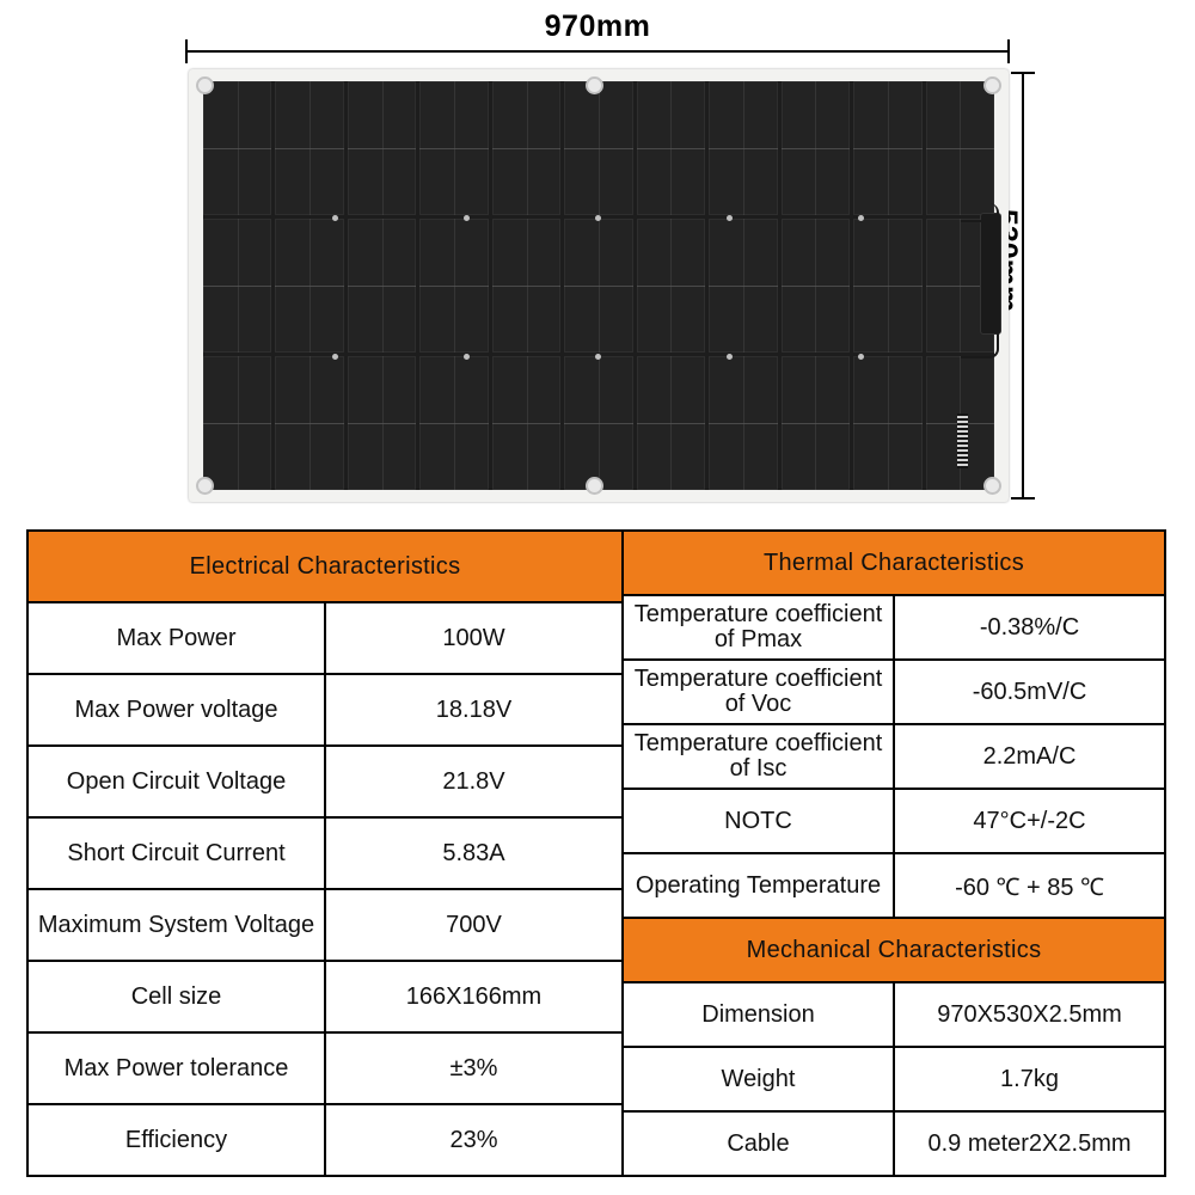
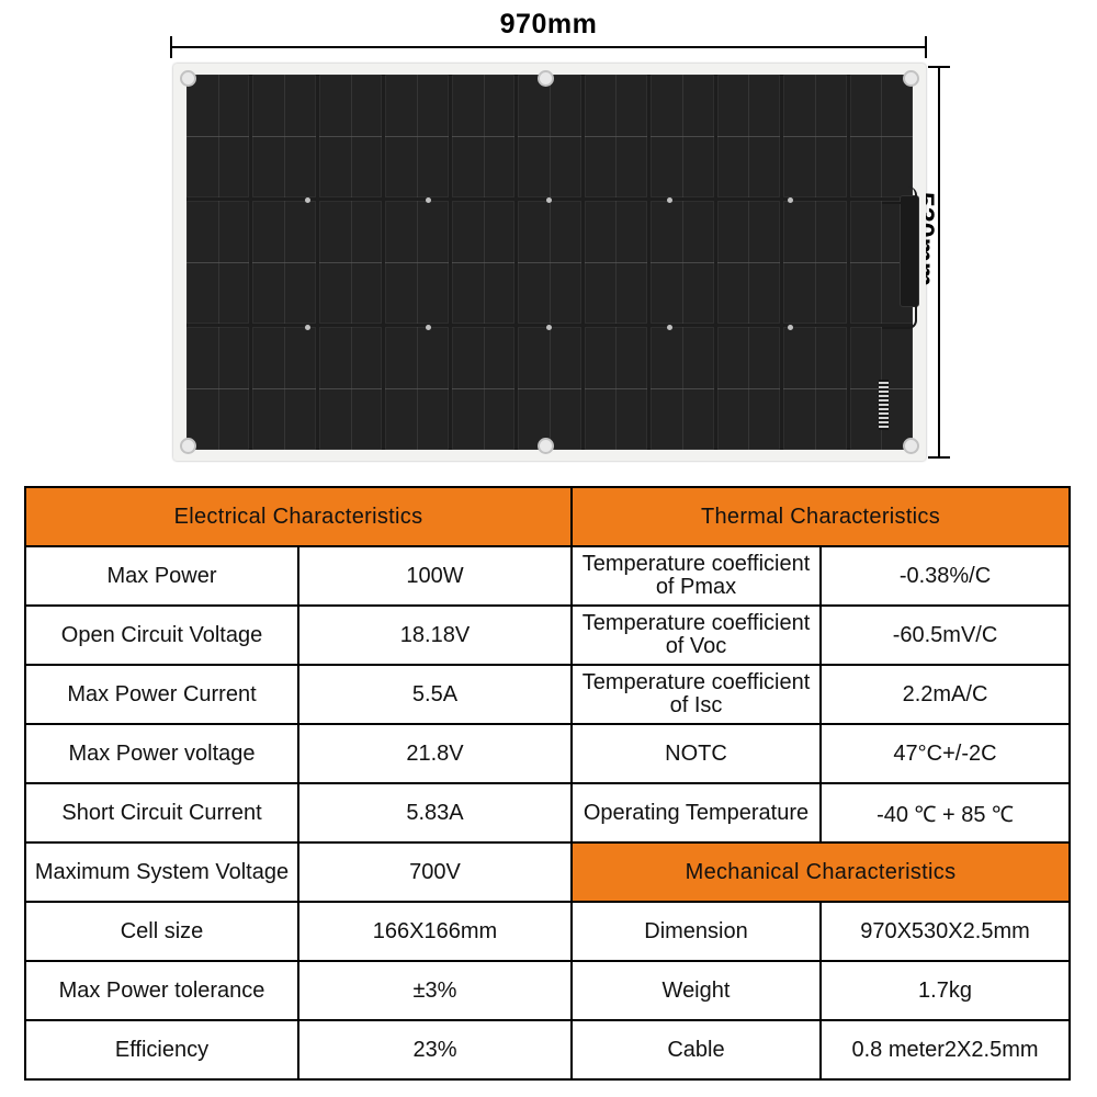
  970mm
  Electrical Characteristics
  Max Power	100W
- Max Power voltage	18.18V
+ Open Circuit Voltage	18.18V
+ Max Power Current	5.5A
- Open Circuit Voltage	21.8V
+ Max Power voltage	21.8V
  Short Circuit Current	5.83A
  Maximum System Voltage	700V
  Cell size	166X166mm
  Max Power tolerance	±3%
  Efficiency	23%
  Thermal Characteristics
  Temperature coefficient of Pmax	-0.38%/C
  Temperature coefficient of Voc	-60.5mV/C
  Temperature coefficient of Isc	2.2mA/C
  NOTC	47°C+/-2C
- Operating Temperature	-60 ℃ + 85 ℃
+ Operating Temperature	-40 ℃ + 85 ℃
  Mechanical Characteristics
  Dimension	970X530X2.5mm
  Weight	1.7kg
- Cable	0.9 meter2X2.5mm
+ Cable	0.8 meter2X2.5mm
